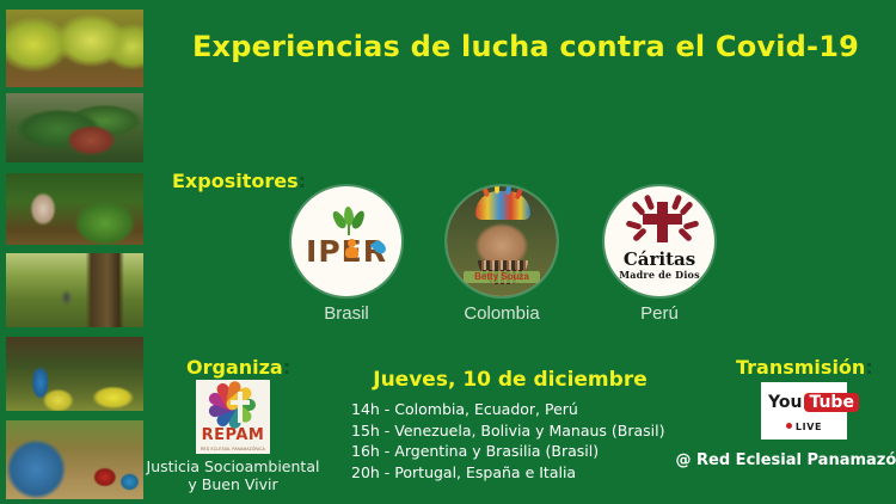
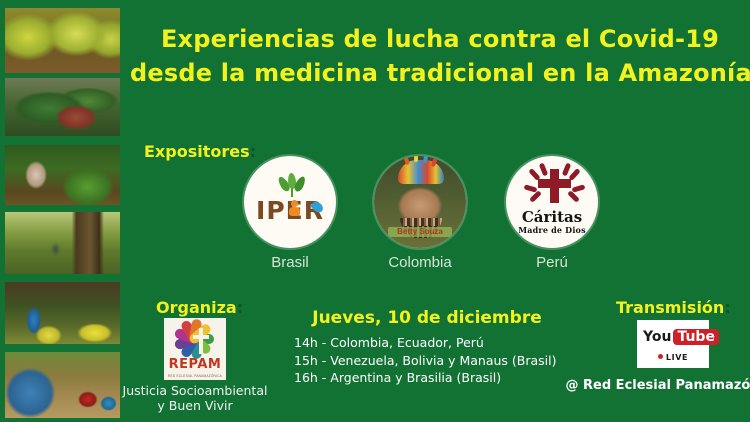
  Experiencias de lucha contra el Covid-19
+ desde la medicina tradicional en la Amazonía
  Expositores:
  Brasil
  Betty Souza
  Colombia
  Cáritas
  Madre de Dios
  Perú
  Organiza:
  REPAM
  Justicia Socioambiental
  y Buen Vivir
  Jueves, 10 de diciembre
  14h - Colombia, Ecuador, Perú
  15h - Venezuela, Bolivia y Manaus (Brasil)
  16h - Argentina y Brasilia (Brasil)
- 20h - Portugal, España e Italia
  Transmisión:
  You
  Tube
  LIVE
  @ Red Eclesial Panamazó
